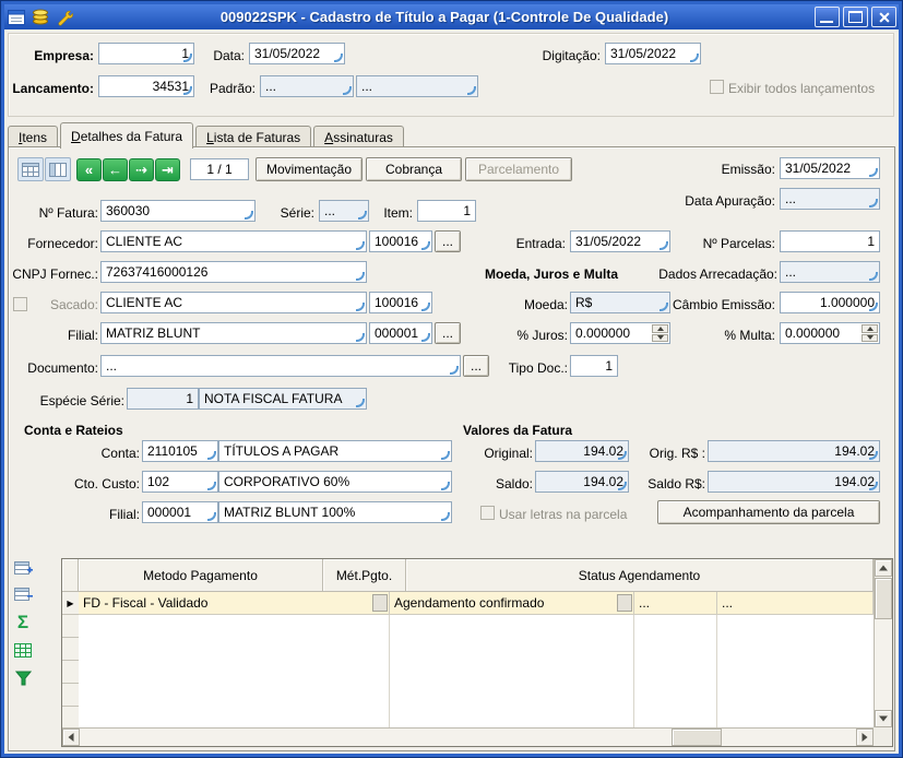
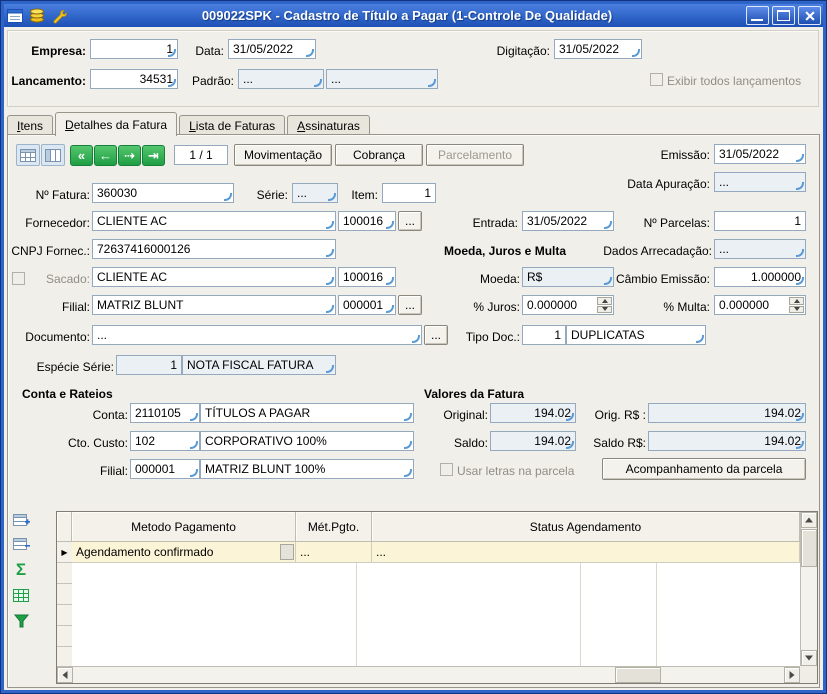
  009022SPK - Cadastro de Título a Pagar (1-Controle De Qualidade)
  Empresa:
  1
  Data:
  31/05/2022
  Digitação:
  31/05/2022
  Lancamento:
  34531
  Padrão:
  ...
  ...
  Exibir todos lançamentos
  Itens
  Detalhes da Fatura
  Lista de Faturas
  Assinaturas
  «
  ←
  ⇢
  ⇥
  1 / 1
  Movimentação
  Cobrança
  Parcelamento
  Emissão:
  31/05/2022
  Data Apuração:
  ...
  Nº Fatura:
  360030
  Série:
  ...
  Item:
  1
  Fornecedor:
  CLIENTE AC
  100016
  ...
  CNPJ Fornec.:
  72637416000126
  Sacado:
  CLIENTE AC
  100016
  Filial:
  MATRIZ BLUNT
  000001
  ...
  Documento:
  ...
  ...
  Espécie Série:
  1
  NOTA FISCAL FATURA
  Entrada:
  31/05/2022
  Nº Parcelas:
  1
  Moeda, Juros e Multa
  Dados Arrecadação:
  ...
  Moeda:
  R$
  Câmbio Emissão:
  1.000000
  % Juros:
  0.000000
  % Multa:
  0.000000
  Tipo Doc.:
  1
+ DUPLICATAS
  Conta e Rateios
  Valores da Fatura
  Conta:
  2110105
  TÍTULOS A PAGAR
  Original:
  194.02
  Orig. R$ :
  194.02
  Cto. Custo:
  102
- CORPORATIVO 60%
+ CORPORATIVO 100%
  Saldo:
  194.02
  Saldo R$:
  194.02
  Filial:
  000001
  MATRIZ BLUNT 100%
  Usar letras na parcela
  Acompanhamento da parcela
  Σ
  Metodo Pagamento
  Mét.Pgto.
  Status Agendamento
  ▶
- FD - Fiscal - Validado
  Agendamento confirmado
  ...
  ...
